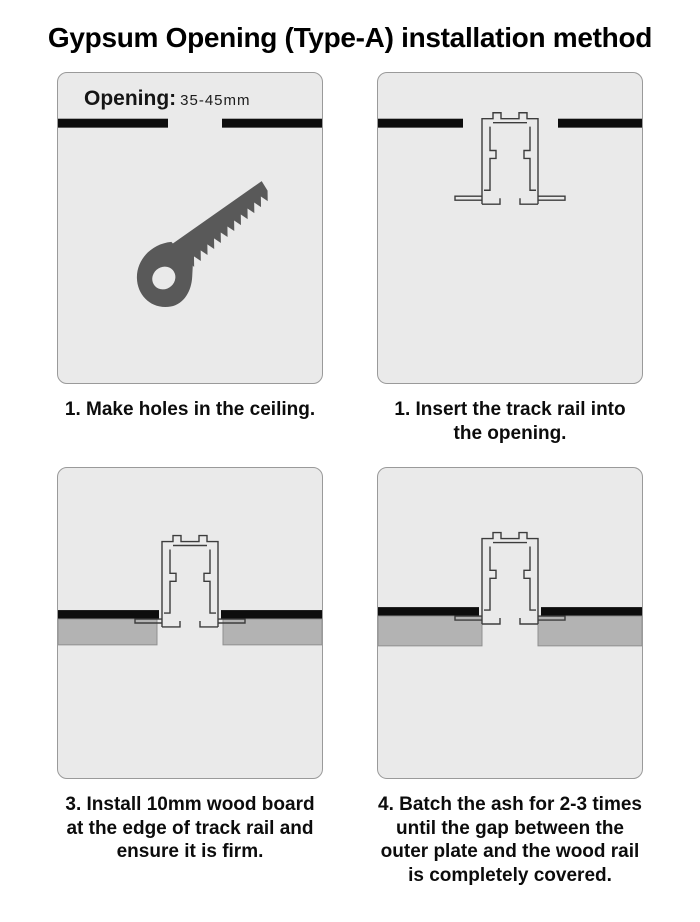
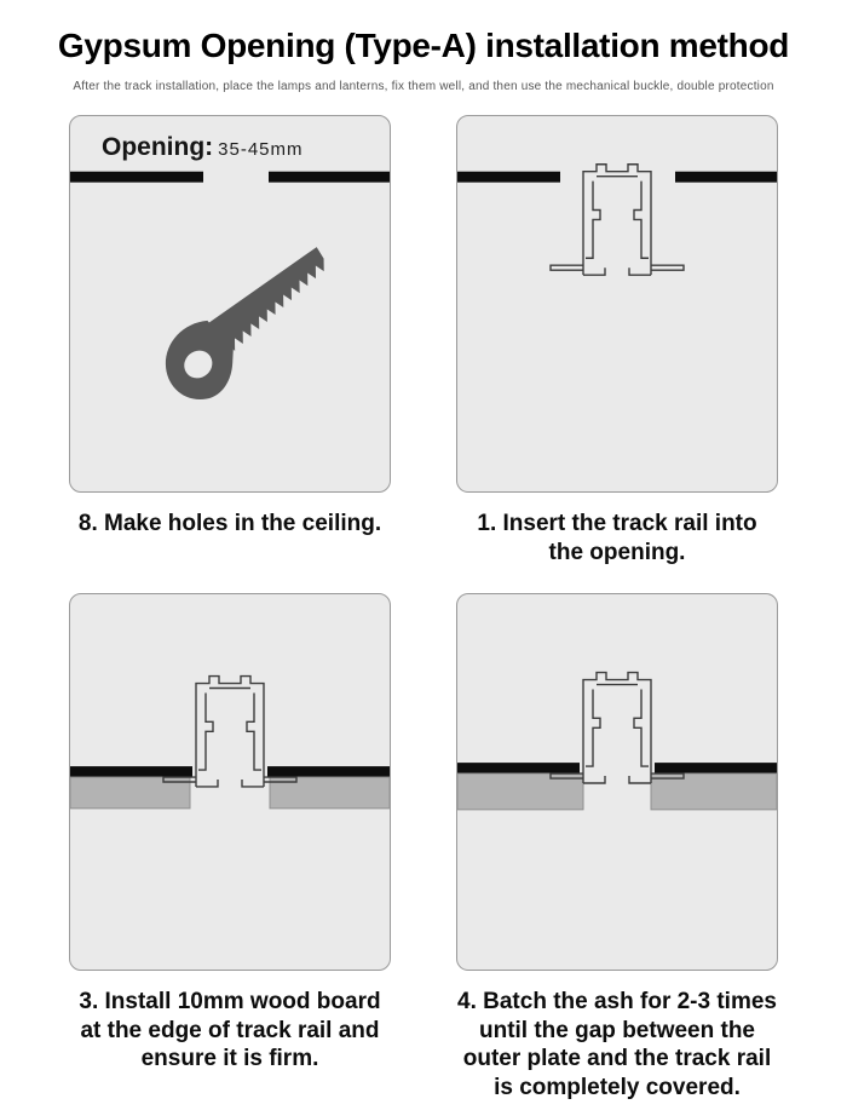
  Gypsum Opening (Type-A) installation method
+ After the track installation, place the lamps and lanterns, fix them well, and then use the mechanical buckle, double protection
  Opening: 35-45mm
- 1. Make holes in the ceiling.
+ 8. Make holes in the ceiling.
  1. Insert the track rail into the opening.
  3. Install 10mm wood board at the edge of track rail and ensure it is firm.
- 4. Batch the ash for 2-3 times until the gap between the outer plate and the wood rail is completely covered.
+ 4. Batch the ash for 2-3 times until the gap between the outer plate and the track rail is completely covered.
